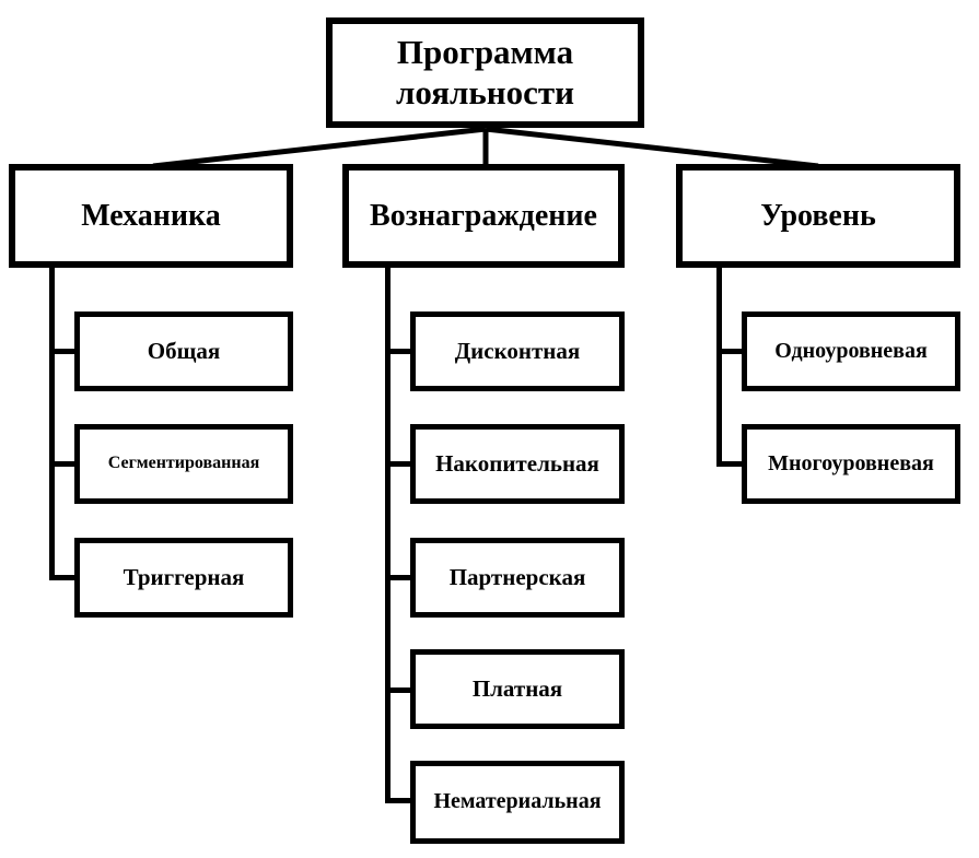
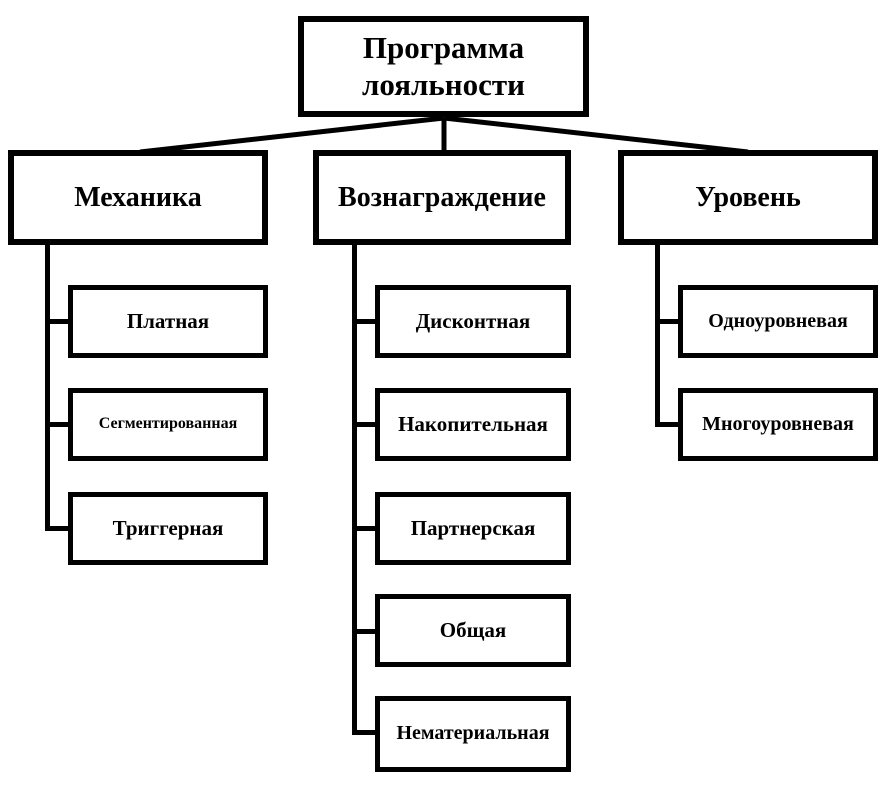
  Программа
  лояльности
  Механика
  Вознаграждение
  Уровень
- Общая
+ Платная
  Сегментированная
  Триггерная
  Дисконтная
  Накопительная
  Партнерская
- Платная
+ Общая
  Нематериальная
  Одноуровневая
  Многоуровневая
